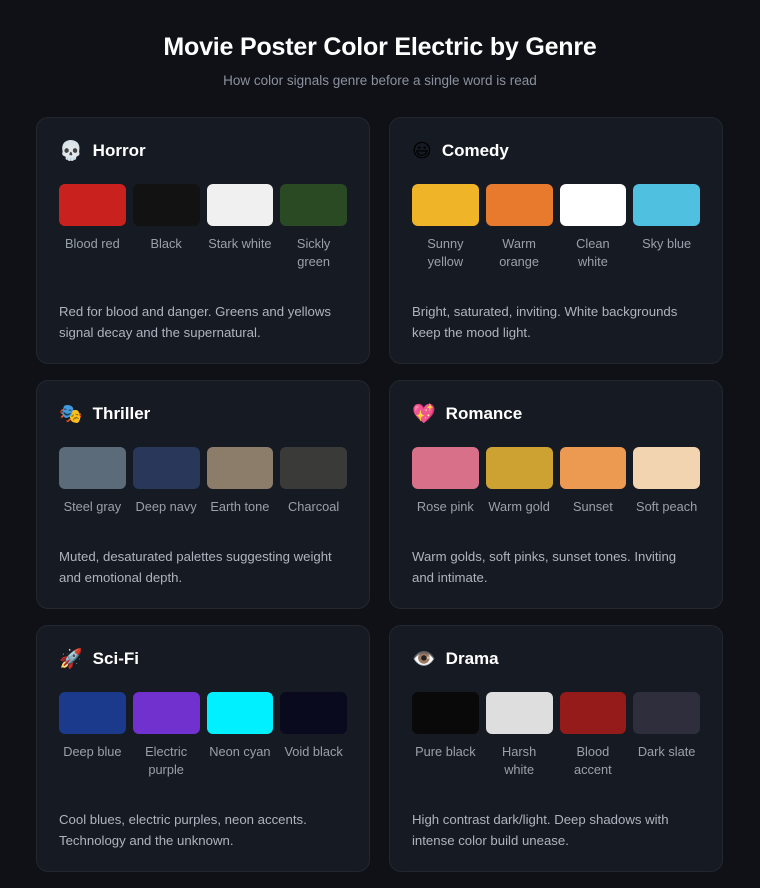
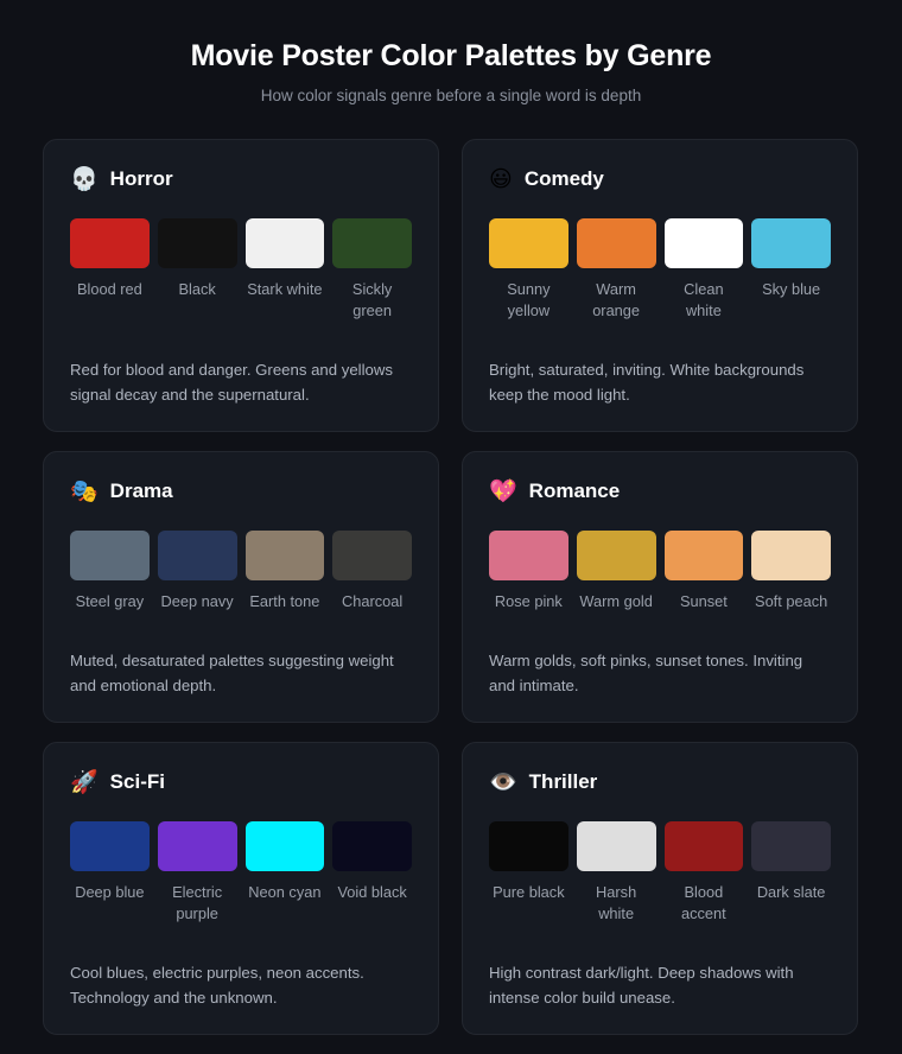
- Movie Poster Color Electric by Genre
+ Movie Poster Color Palettes by Genre
- How color signals genre before a single word is read
+ How color signals genre before a single word is depth
  💀
  Horror
  Blood red
  Black
  Stark white
  Sickly green
  Red for blood and danger. Greens and yellows signal decay and the supernatural.
  😃
  Comedy
  Sunny yellow
  Warm orange
  Clean white
  Sky blue
  Bright, saturated, inviting. White backgrounds keep the mood light.
  🎭
- Thriller
+ Drama
  Steel gray
  Deep navy
  Earth tone
  Charcoal
  Muted, desaturated palettes suggesting weight and emotional depth.
  💖
  Romance
  Rose pink
  Warm gold
  Sunset
  Soft peach
  Warm golds, soft pinks, sunset tones. Inviting and intimate.
  🚀
  Sci-Fi
  Deep blue
  Electric purple
  Neon cyan
  Void black
  Cool blues, electric purples, neon accents. Technology and the unknown.
  👁️
- Drama
+ Thriller
  Pure black
  Harsh white
  Blood accent
  Dark slate
  High contrast dark/light. Deep shadows with intense color build unease.
